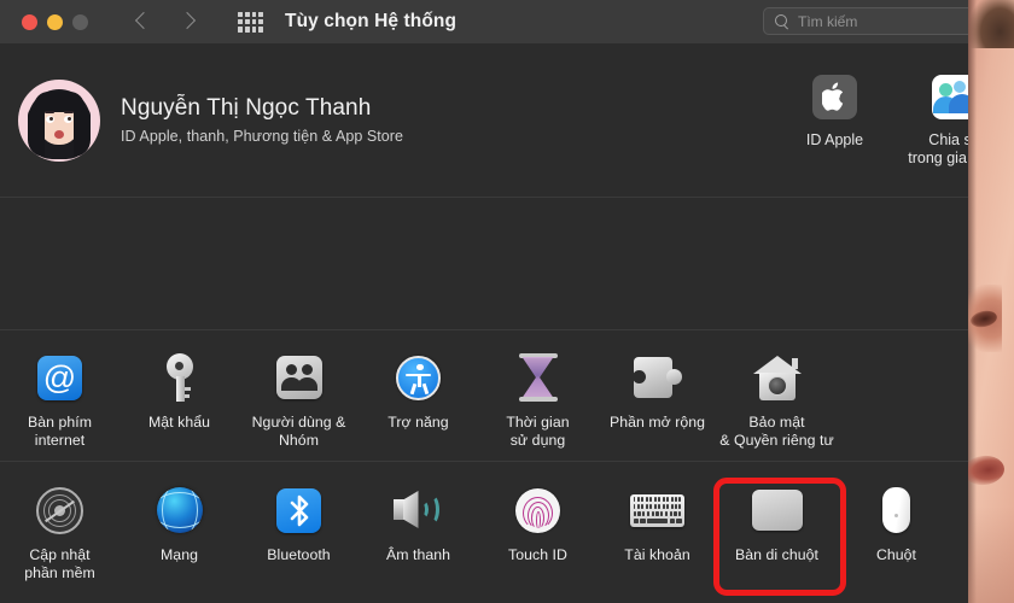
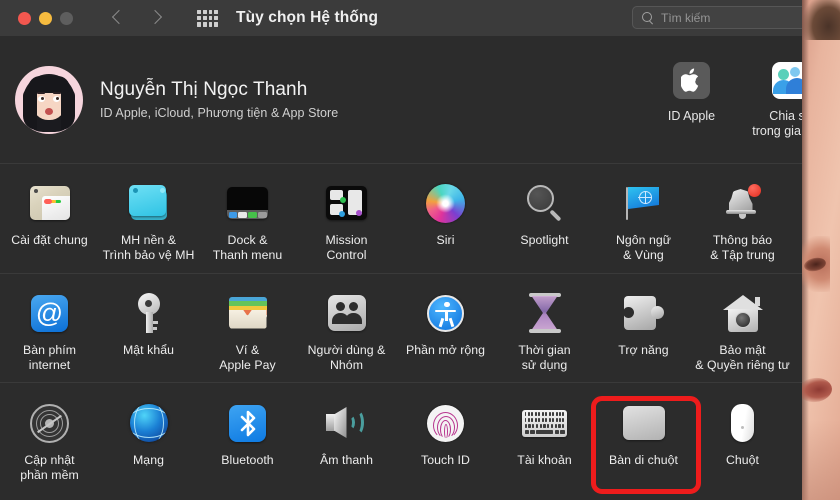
  Tùy chọn Hệ thống
  Tìm kiếm
  Nguyễn Thị Ngọc Thanh
- ID Apple, thanh, Phương tiện & App Store
+ ID Apple, iCloud, Phương tiện & App Store
  ID Apple
+ Cài đặt chung
+ MH nền &
+ Trình bảo vệ MH
+ Dock &
+ Thanh menu
+ Mission
+ Control
+ Siri
+ Spotlight
+ Ngôn ngữ
+ & Vùng
+ Thông báo
+ & Tập trung
  @
  Bàn phím
  internet
  Mật khẩu
+ Ví &
+ Apple Pay
  Người dùng &
  Nhóm
- Trợ năng
+ Phần mở rộng
  Thời gian
  sử dụng
- Phần mở rộng
+ Trợ năng
  Bảo mật
  & Quyền riêng tư
  Cập nhật
  phần mềm
  Mạng
  Bluetooth
  Âm thanh
  Touch ID
  Tài khoản
  Bàn di chuột
  Chuột
